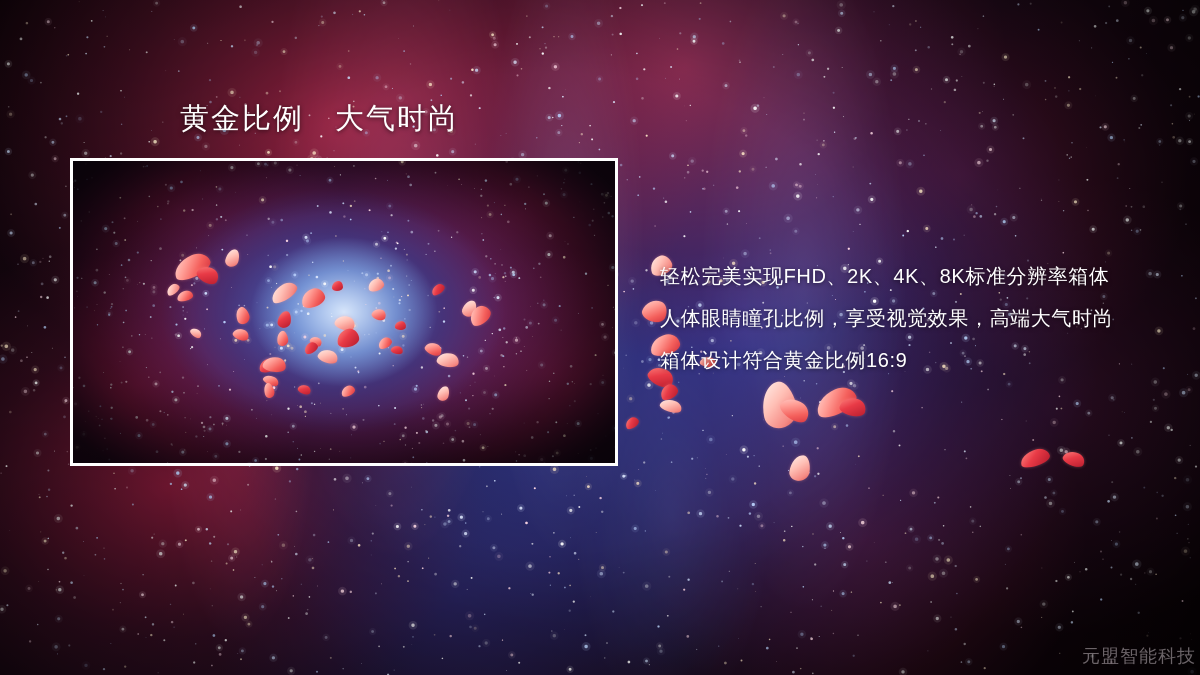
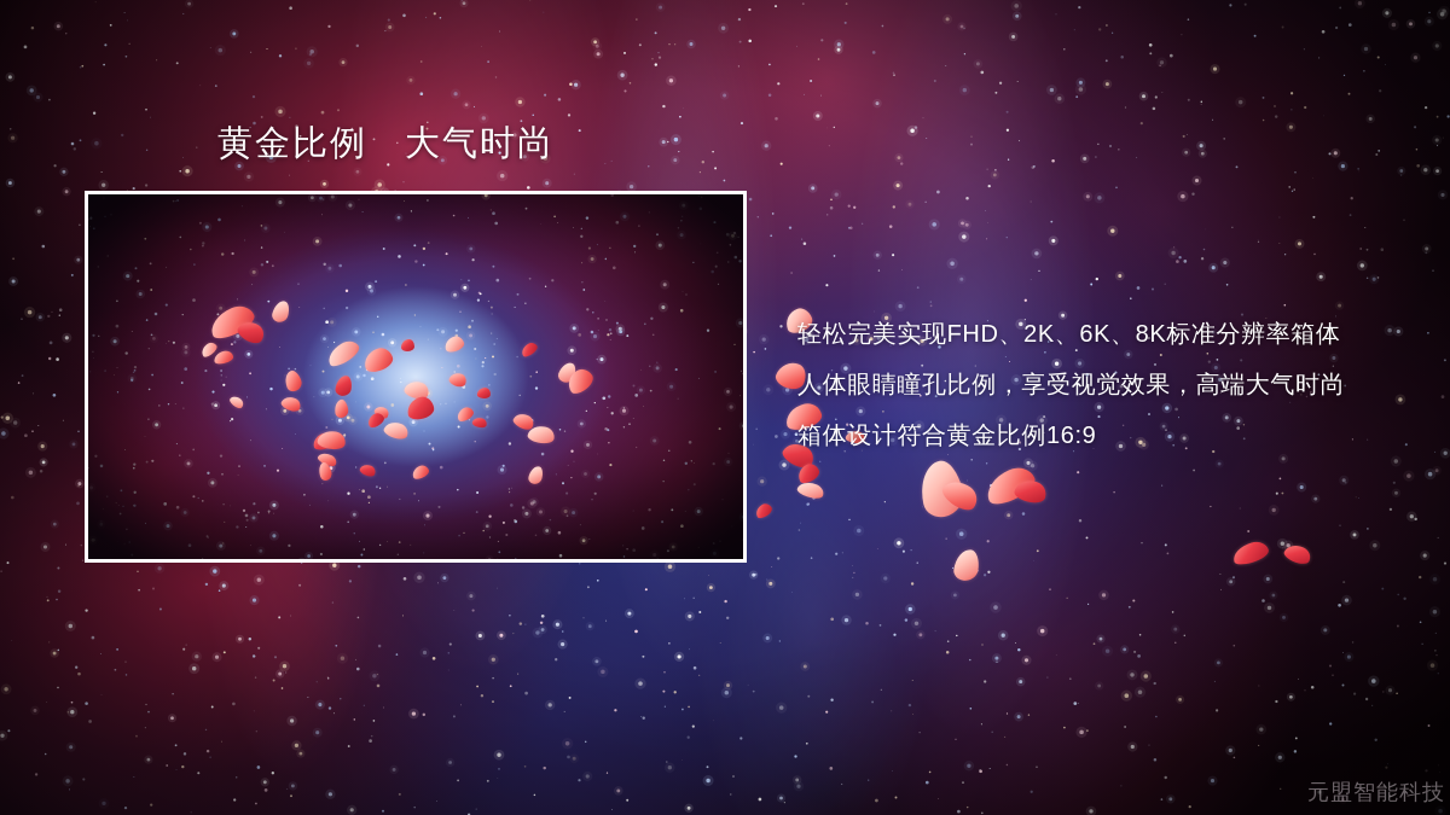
  黄金比例 大气时尚
- 轻松完美实现FHD、2K、4K、8K标准分辨率箱体
+ 轻松完美实现FHD、2K、6K、8K标准分辨率箱体
  人体眼睛瞳孔比例，享受视觉效果，高端大气时尚
  箱体设计符合黄金比例16:9
  元盟智能科技
